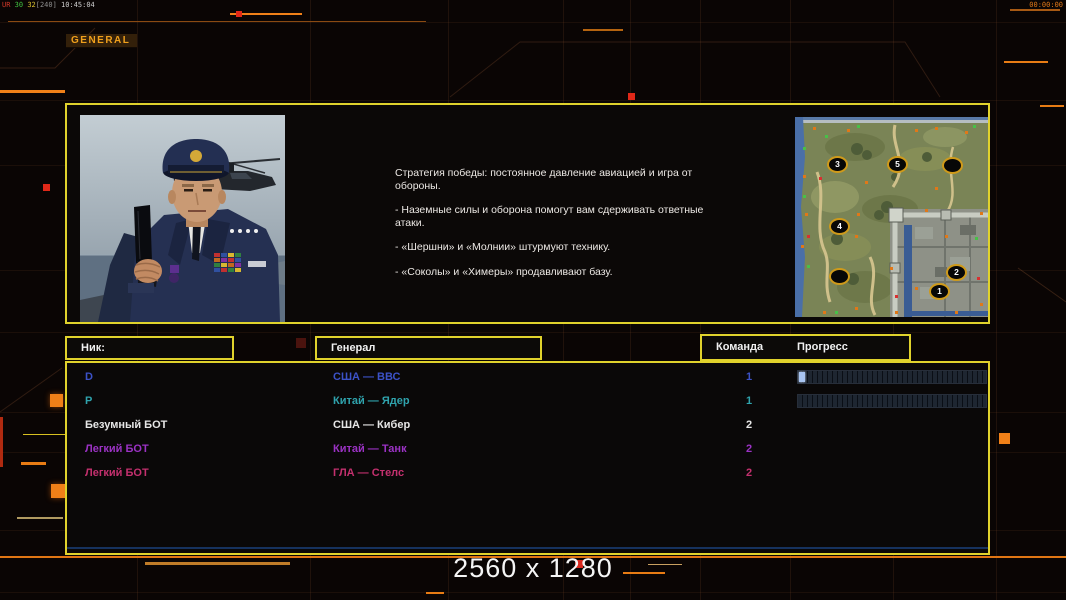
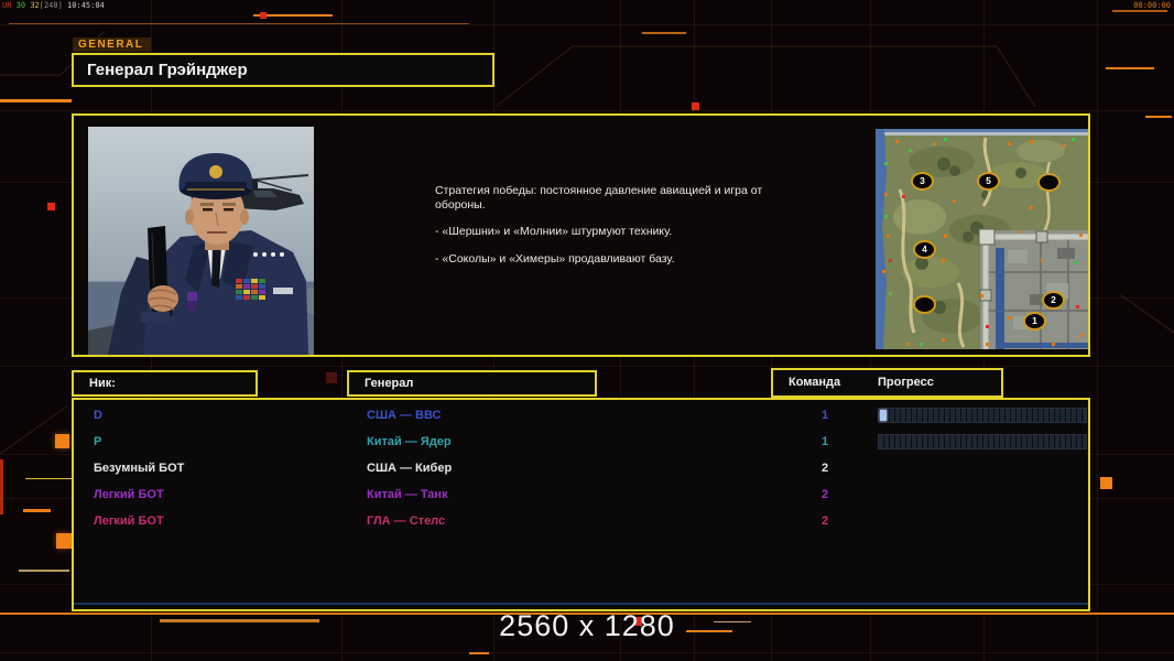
  UR 30 32[240] 10:45:04
  00:00:00
  GENERAL
+ Генерал Грэйнджер
  Стратегия победы: постоянное давление авиацией и игра от обороны.
- - Наземные силы и оборона помогут вам сдерживать ответные атаки.
  - «Шершни» и «Молнии» штурмуют технику.
  - «Соколы» и «Химеры» продавливают базу.
  3
  5
  4
  2
  1
  Ник:
  Генерал
  Команда
  Прогресс
  D
  США — ВВС
  1
  P
  Китай — Ядер
  1
  Безумный БОТ
  США — Кибер
  2
  Легкий БОТ
  Китай — Танк
  2
  Легкий БОТ
  ГЛА — Стелс
  2
  2560 x 1280
